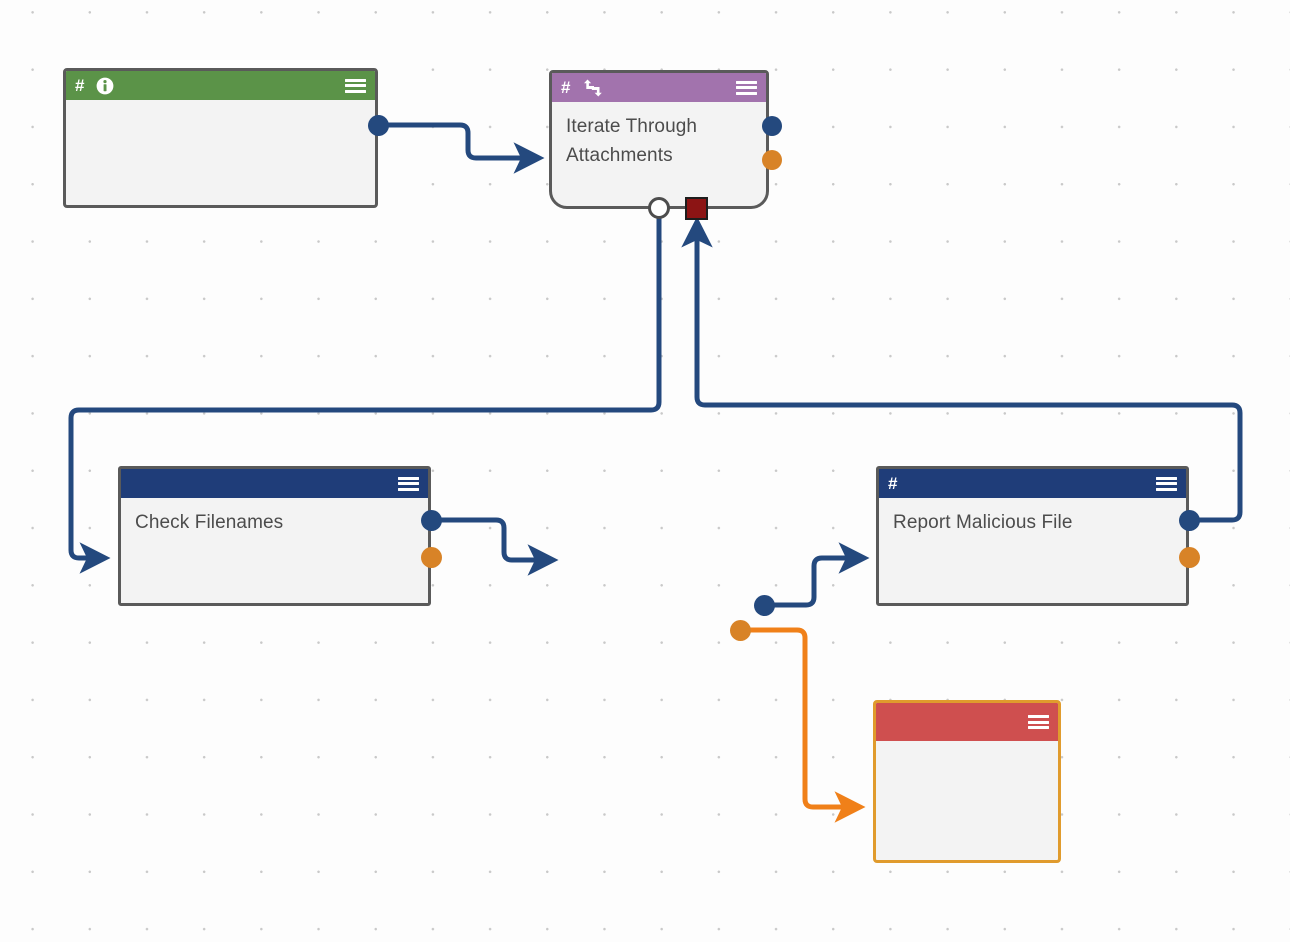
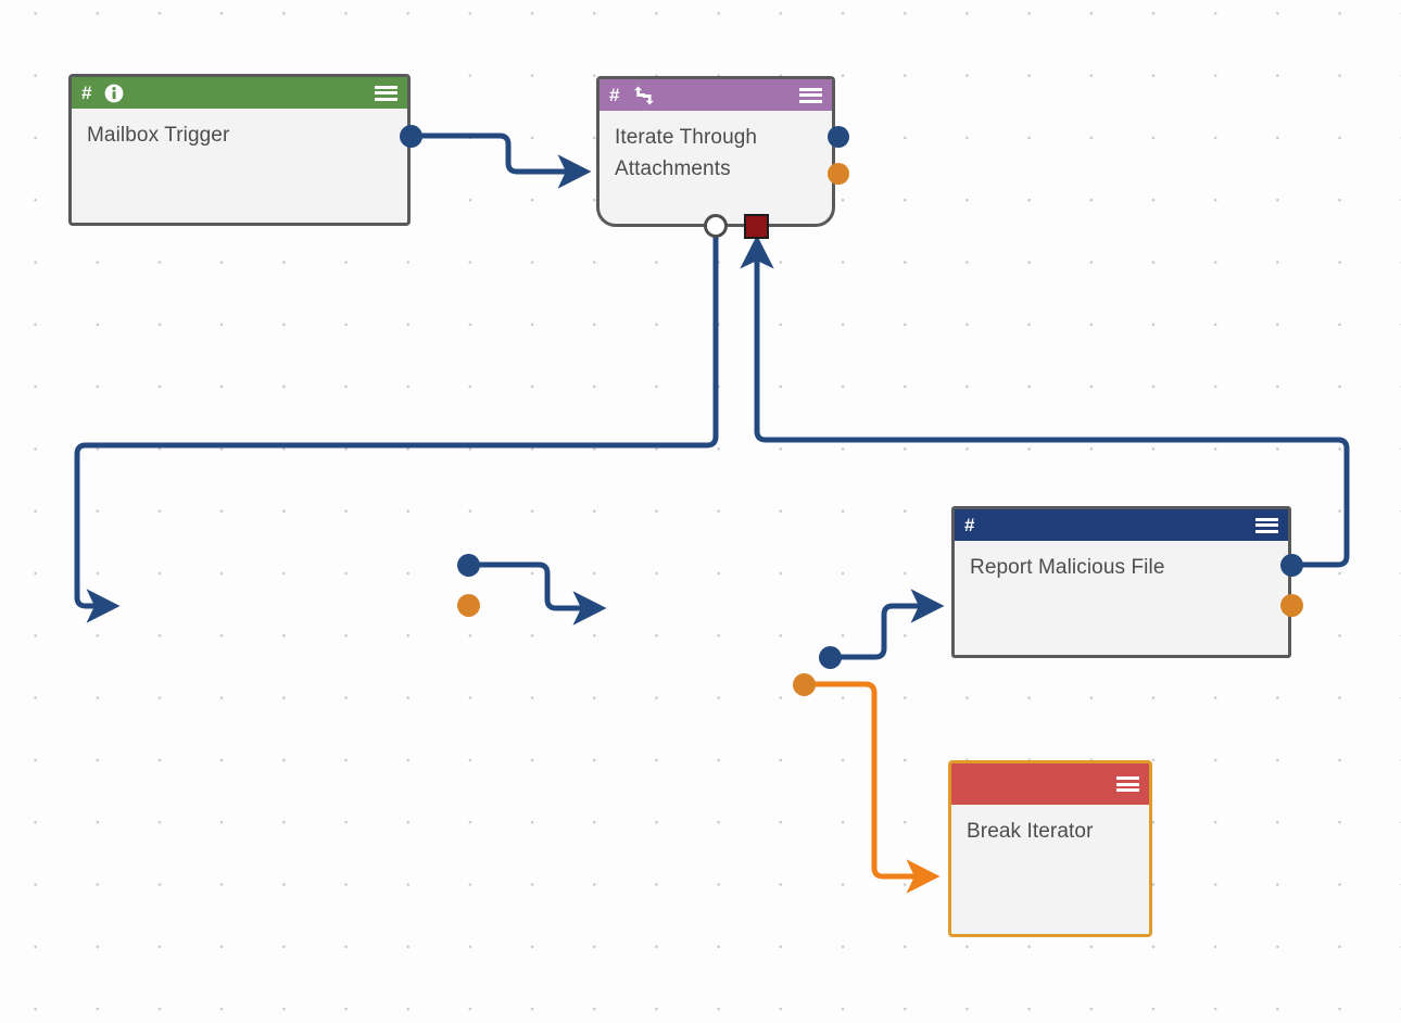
  #
+ Mailbox Trigger
  #
  Iterate Through
  Attachments
- Check Filenames
  #
  Report Malicious File
+ Break Iterator
